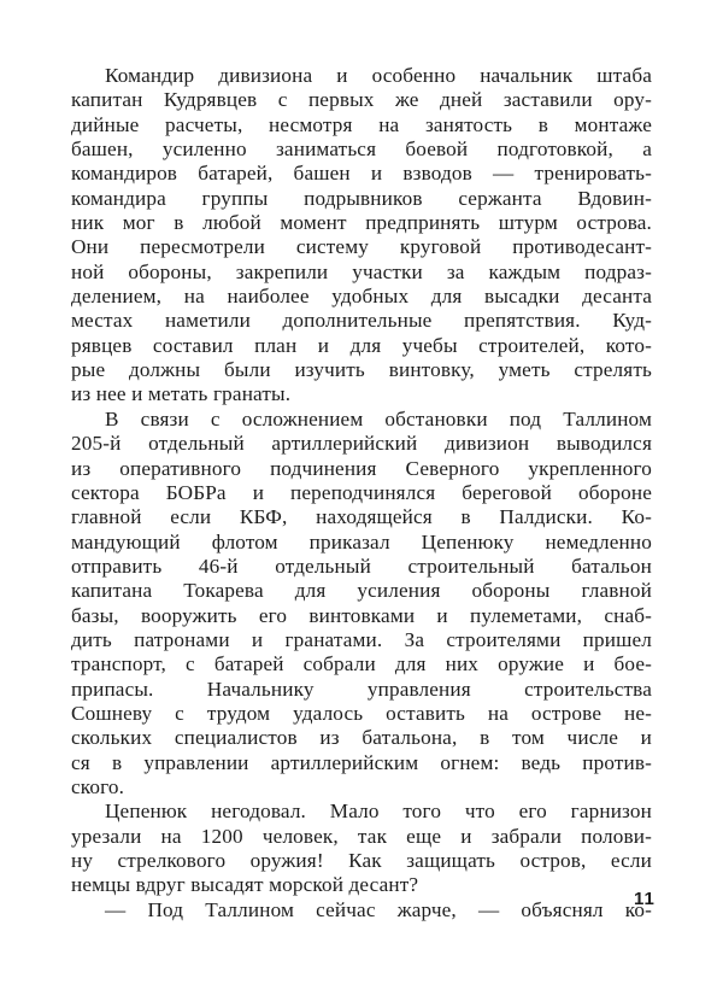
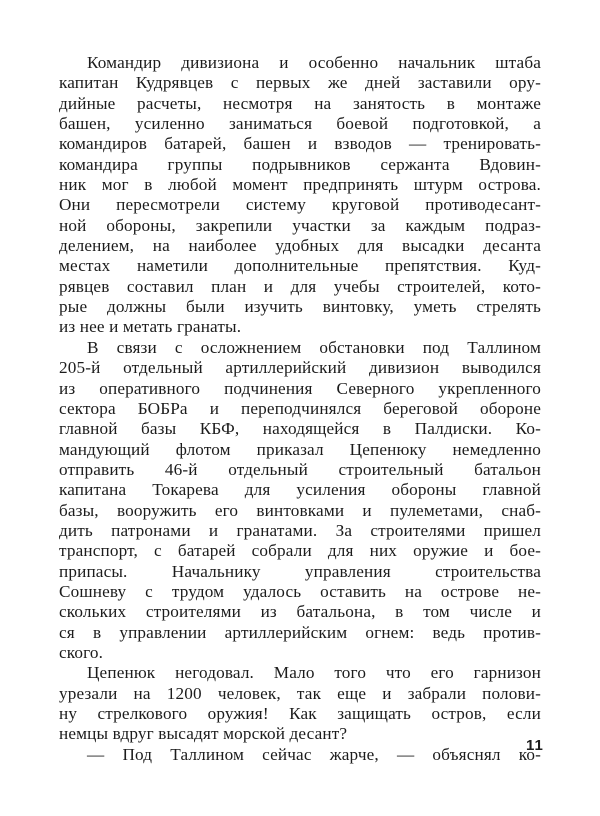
  Командир дивизиона и особенно начальник штаба
  капитан Кудрявцев с первых же дней заставили ору-
  дийные расчеты, несмотря на занятость в монтаже
  башен, усиленно заниматься боевой подготовкой, а
  командиров батарей, башен и взводов — тренировать-
  командира группы подрывников сержанта Вдовин-
  ник мог в любой момент предпринять штурм острова.
  Они пересмотрели систему круговой противодесант-
  ной обороны, закрепили участки за каждым подраз-
  делением, на наиболее удобных для высадки десанта
  местах наметили дополнительные препятствия. Куд-
  рявцев составил план и для учебы строителей, кото-
  рые должны были изучить винтовку, уметь стрелять
  из нее и метать гранаты.
  В связи с осложнением обстановки под Таллином
  205-й отдельный артиллерийский дивизион выводился
  из оперативного подчинения Северного укрепленного
  сектора БОБРа и переподчинялся береговой обороне
- главной если КБФ, находящейся в Палдиски. Ко-
+ главной базы КБФ, находящейся в Палдиски. Ко-
  мандующий флотом приказал Цепенюку немедленно
  отправить 46-й отдельный строительный батальон
  капитана Токарева для усиления обороны главной
  базы, вооружить его винтовками и пулеметами, снаб-
  дить патронами и гранатами. За строителями пришел
  транспорт, с батарей собрали для них оружие и бое-
  припасы. Начальнику управления строительства
  Сошневу с трудом удалось оставить на острове не-
- скольких специалистов из батальона, в том числе и
+ скольких строителями из батальона, в том числе и
  ся в управлении артиллерийским огнем: ведь против-
  ского.
  Цепенюк негодовал. Мало того что его гарнизон
  урезали на 1200 человек, так еще и забрали полови-
  ну стрелкового оружия! Как защищать остров, если
  немцы вдруг высадят морской десант?
  — Под Таллином сейчас жарче, — объяснял ко-
  11
